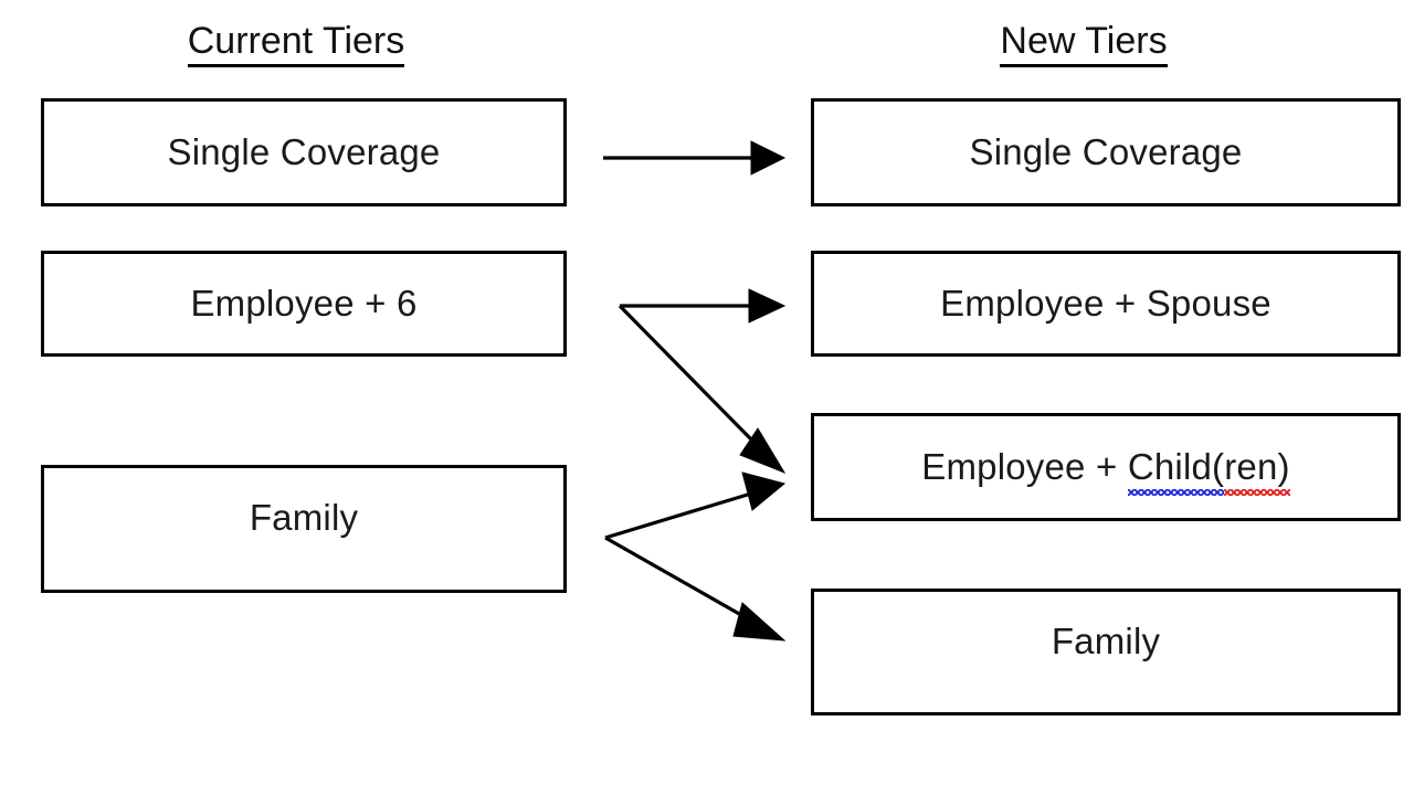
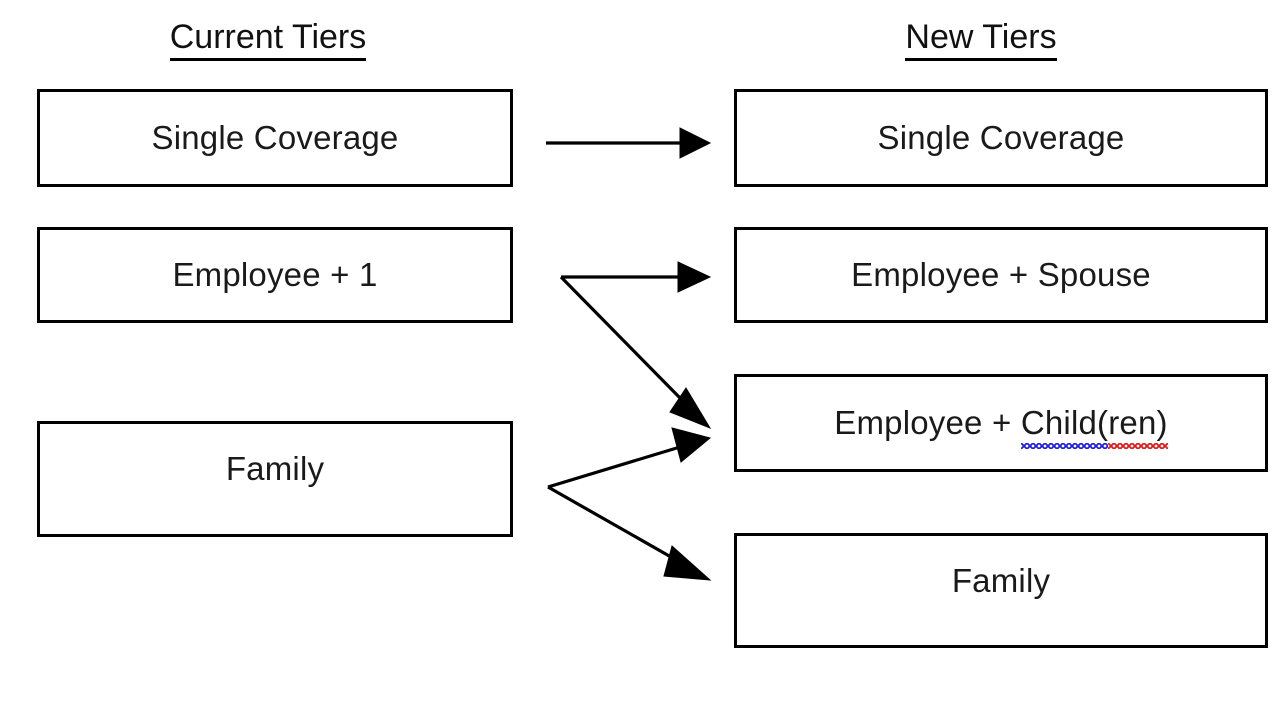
  Current Tiers
  New Tiers
  Single Coverage
- Employee + 6
+ Employee + 1
  Family
  Single Coverage
  Employee + Spouse
  Employee + Child(ren)
  Family
